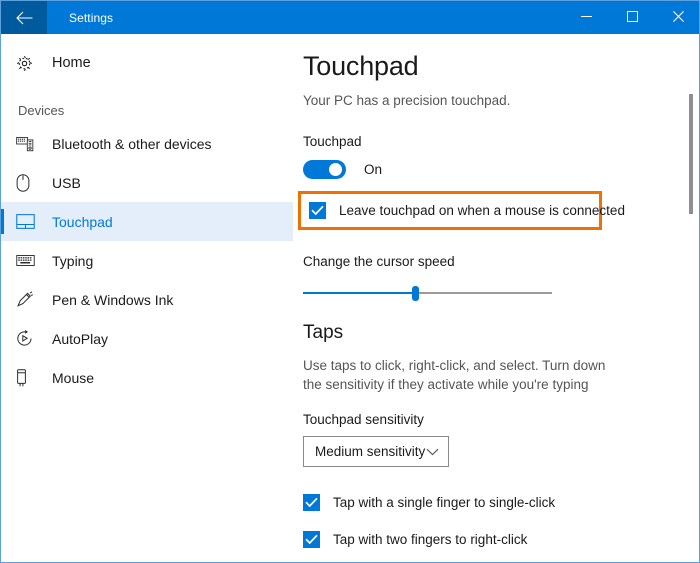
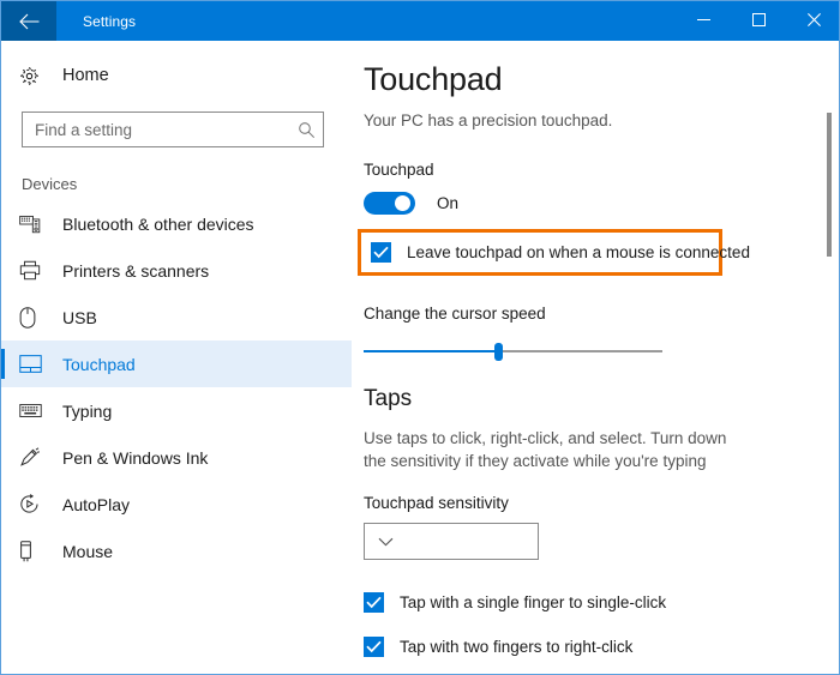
  Settings
  Home
+ Find a setting
  Devices
  Bluetooth & other devices
+ Printers & scanners
  USB
  Touchpad
  Typing
  Pen & Windows Ink
  AutoPlay
  Mouse
  Touchpad
  Your PC has a precision touchpad.
  Touchpad
  On
  Leave touchpad on when a mouse is connected
  Change the cursor speed
  Taps
  Use taps to click, right-click, and select. Turn down the sensitivity if they activate while you're typing
  Touchpad sensitivity
- Medium sensitivity
  Tap with a single finger to single-click
  Tap with two fingers to right-click
